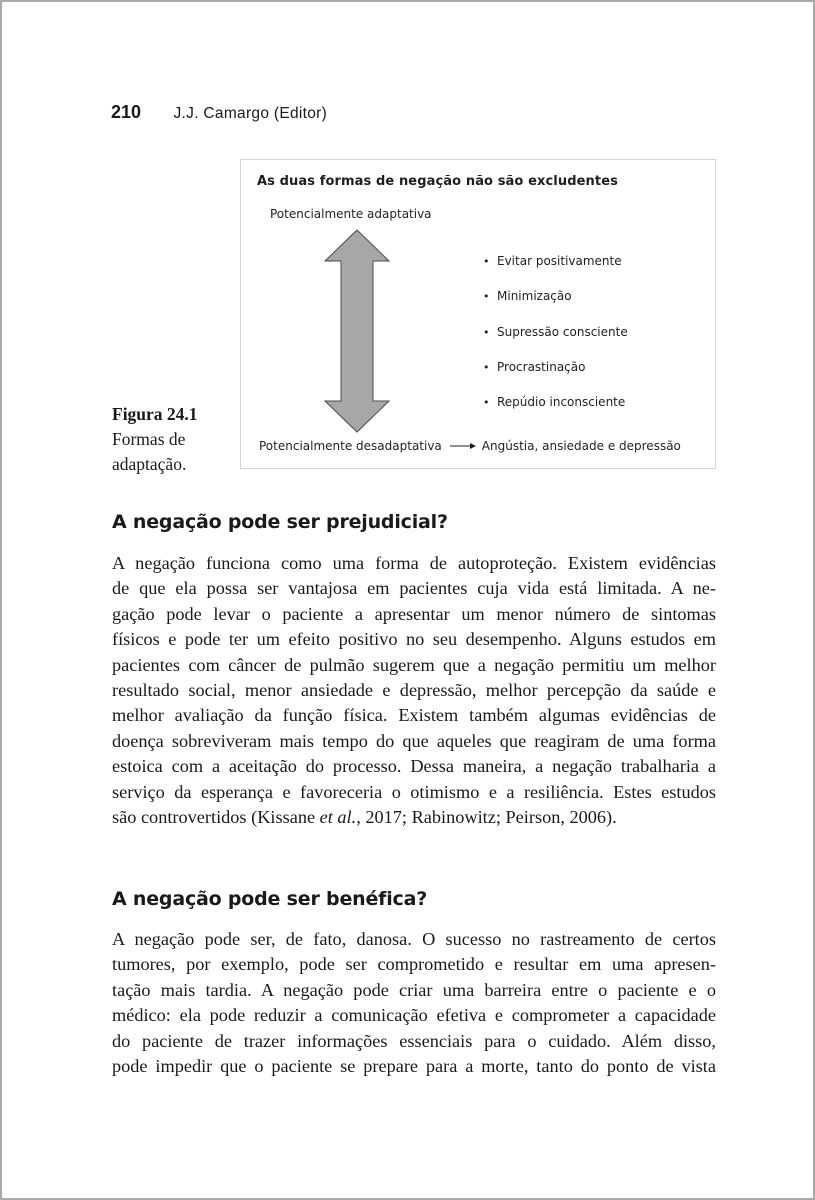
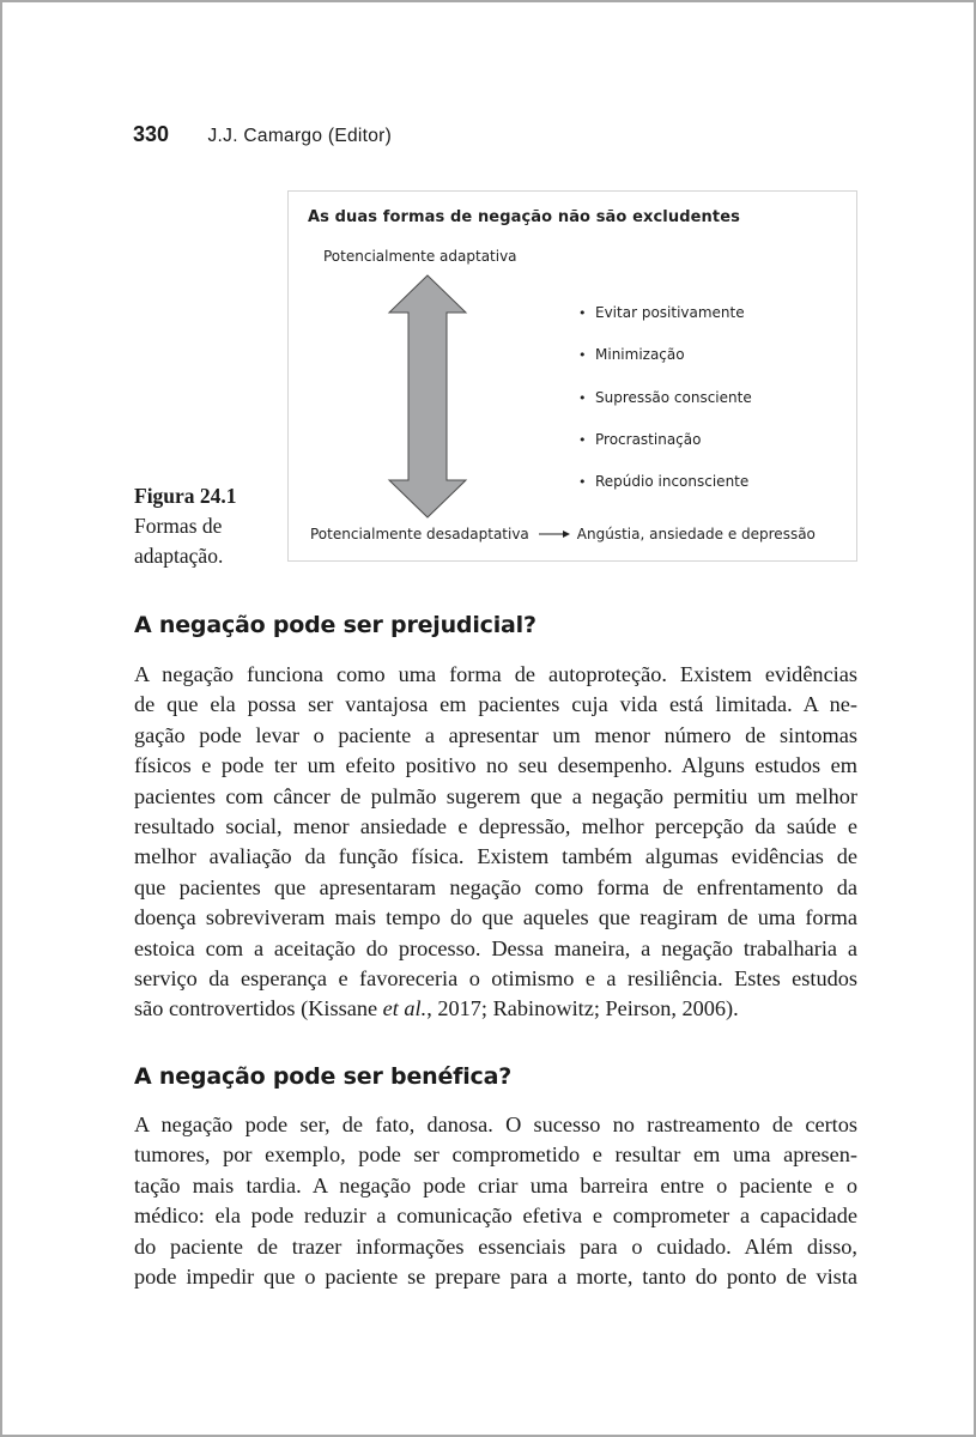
- 210 J.J. Camargo (Editor)
+ 330 J.J. Camargo (Editor)
  As duas formas de negação não são excludentes
  Potencialmente adaptativa
  • Evitar positivamente
  • Minimização
  • Supressão consciente
  • Procrastinação
  • Repúdio inconsciente
  Potencialmente desadaptativa
  Angústia, ansiedade e depressão
  Figura 24.1
  Formas de
  adaptação.
  A negação pode ser prejudicial?
  A negação funciona como uma forma de autoproteção. Existem evidências
  de que ela possa ser vantajosa em pacientes cuja vida está limitada. A ne-
  gação pode levar o paciente a apresentar um menor número de sintomas
  físicos e pode ter um efeito positivo no seu desempenho. Alguns estudos em
  pacientes com câncer de pulmão sugerem que a negação permitiu um melhor
  resultado social, menor ansiedade e depressão, melhor percepção da saúde e
  melhor avaliação da função física. Existem também algumas evidências de
+ que pacientes que apresentaram negação como forma de enfrentamento da
  doença sobreviveram mais tempo do que aqueles que reagiram de uma forma
  estoica com a aceitação do processo. Dessa maneira, a negação trabalharia a
  serviço da esperança e favoreceria o otimismo e a resiliência. Estes estudos
  são controvertidos (Kissane et al., 2017; Rabinowitz; Peirson, 2006).
  A negação pode ser benéfica?
  A negação pode ser, de fato, danosa. O sucesso no rastreamento de certos
  tumores, por exemplo, pode ser comprometido e resultar em uma apresen-
  tação mais tardia. A negação pode criar uma barreira entre o paciente e o
  médico: ela pode reduzir a comunicação efetiva e comprometer a capacidade
  do paciente de trazer informações essenciais para o cuidado. Além disso,
  pode impedir que o paciente se prepare para a morte, tanto do ponto de vista
